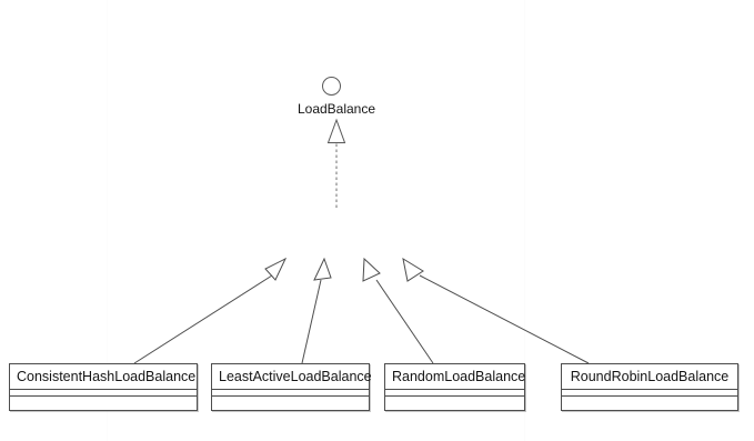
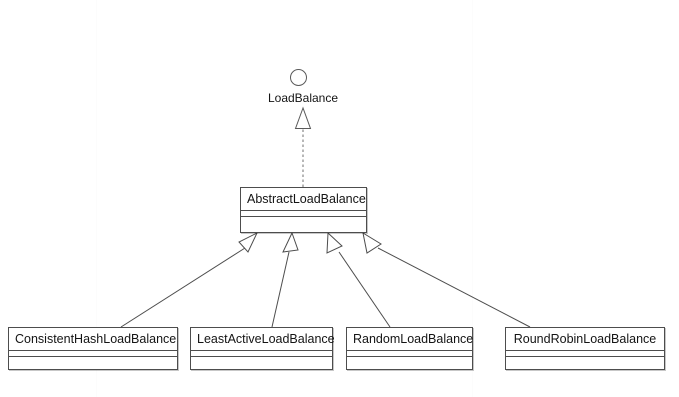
  LoadBalance
+ AbstractLoadBalance
  ConsistentHashLoadBalance
  LeastActiveLoadBalance
  RandomLoadBalance
  RoundRobinLoadBalance
